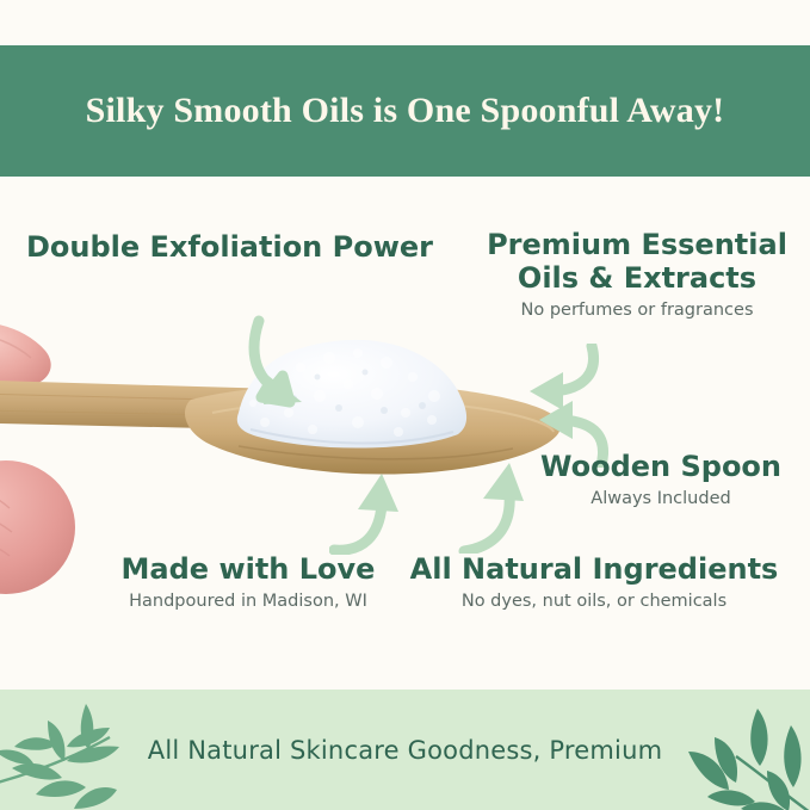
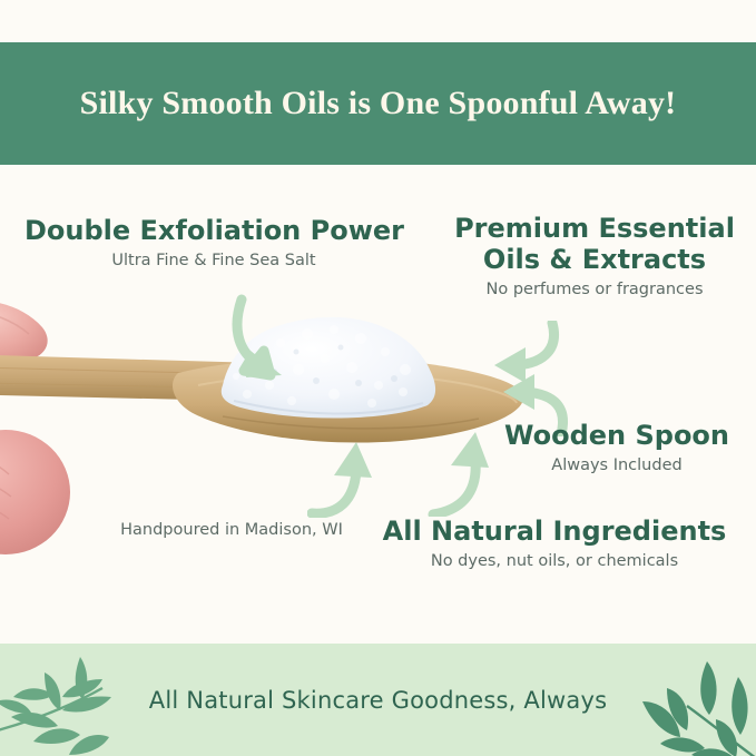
  Silky Smooth Oils is One Spoonful Away!
  Double Exfoliation Power
+ Ultra Fine & Fine Sea Salt
  Premium Essential
  Oils & Extracts
  No perfumes or fragrances
  Wooden Spoon
  Always Included
- Made with Love
  Handpoured in Madison, WI
  All Natural Ingredients
  No dyes, nut oils, or chemicals
- All Natural Skincare Goodness, Premium
+ All Natural Skincare Goodness, Always
